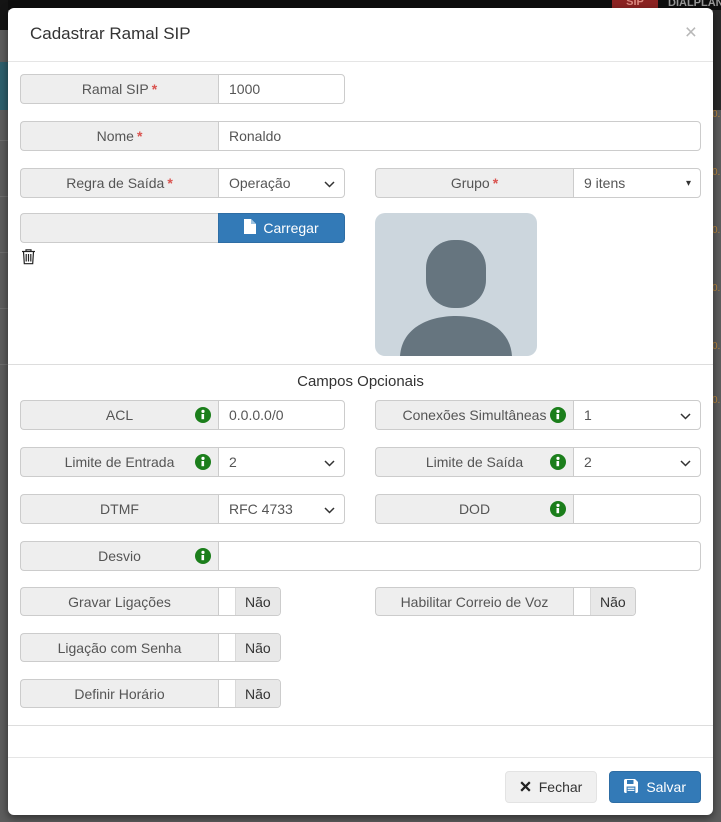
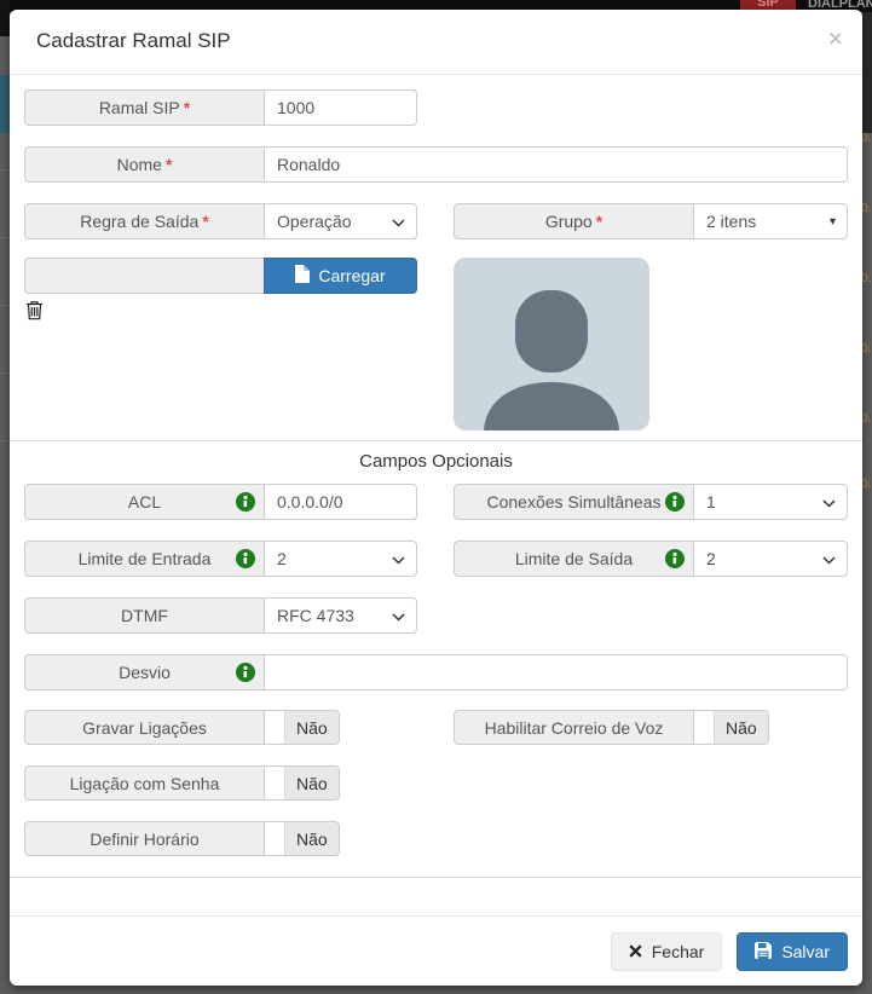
  SIP
  DIALPLAN
  0.
  0.
  0.
  0.
  0.
  0.
  Cadastrar Ramal SIP
  ×
  Ramal SIP
  *
  1000
  Nome
  *
  Ronaldo
  Regra de Saída
  *
  Operação
  Grupo
  *
- 9 itens
+ 2 itens
  ▾
  Carregar
  Campos Opcionais
  ACL
  0.0.0.0/0
  Conexões Simultâneas
  1
  Limite de Entrada
  2
  Limite de Saída
  2
  DTMF
  RFC 4733
- DOD
  Desvio
  Gravar Ligações
  Não
  Habilitar Correio de Voz
  Não
  Ligação com Senha
  Não
  Definir Horário
  Não
  Fechar
  Salvar
